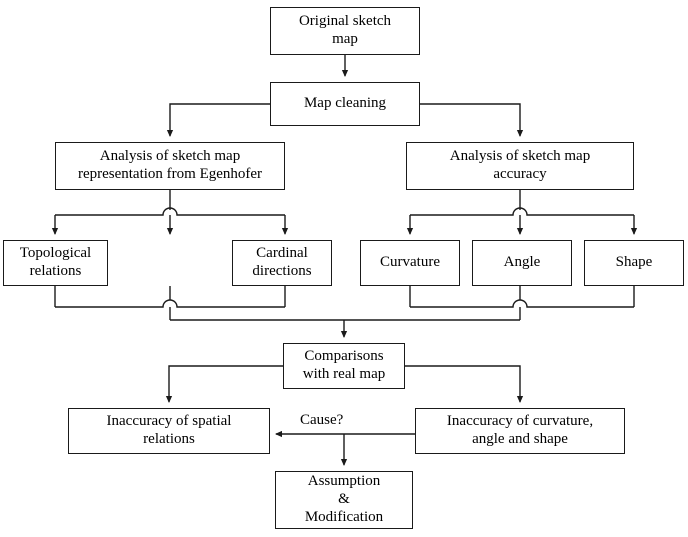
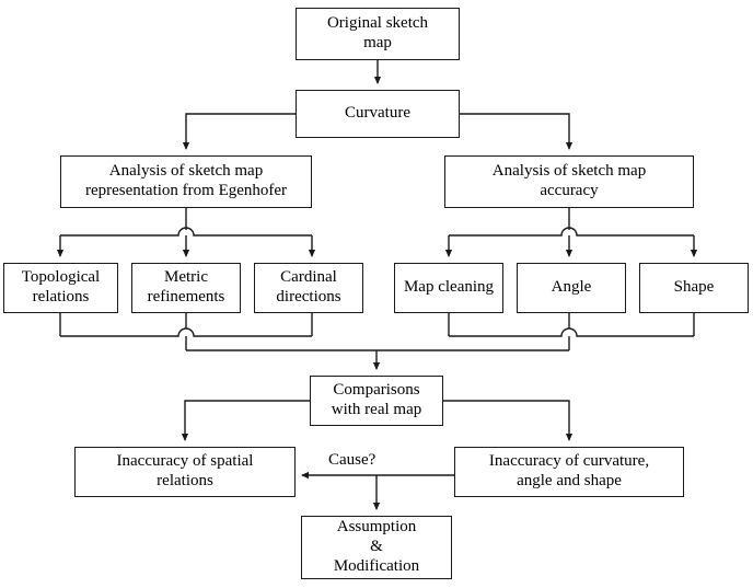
  Original sketch
  map
- Map cleaning
+ Curvature
  Analysis of sketch map
  representation from Egenhofer
  Analysis of sketch map
  accuracy
  Topological
  relations
+ Metric
+ refinements
  Cardinal
  directions
- Curvature
+ Map cleaning
  Angle
  Shape
  Comparisons
  with real map
  Inaccuracy of spatial
  relations
  Inaccuracy of curvature,
  angle and shape
  Assumption
  &
  Modification
  Cause?
